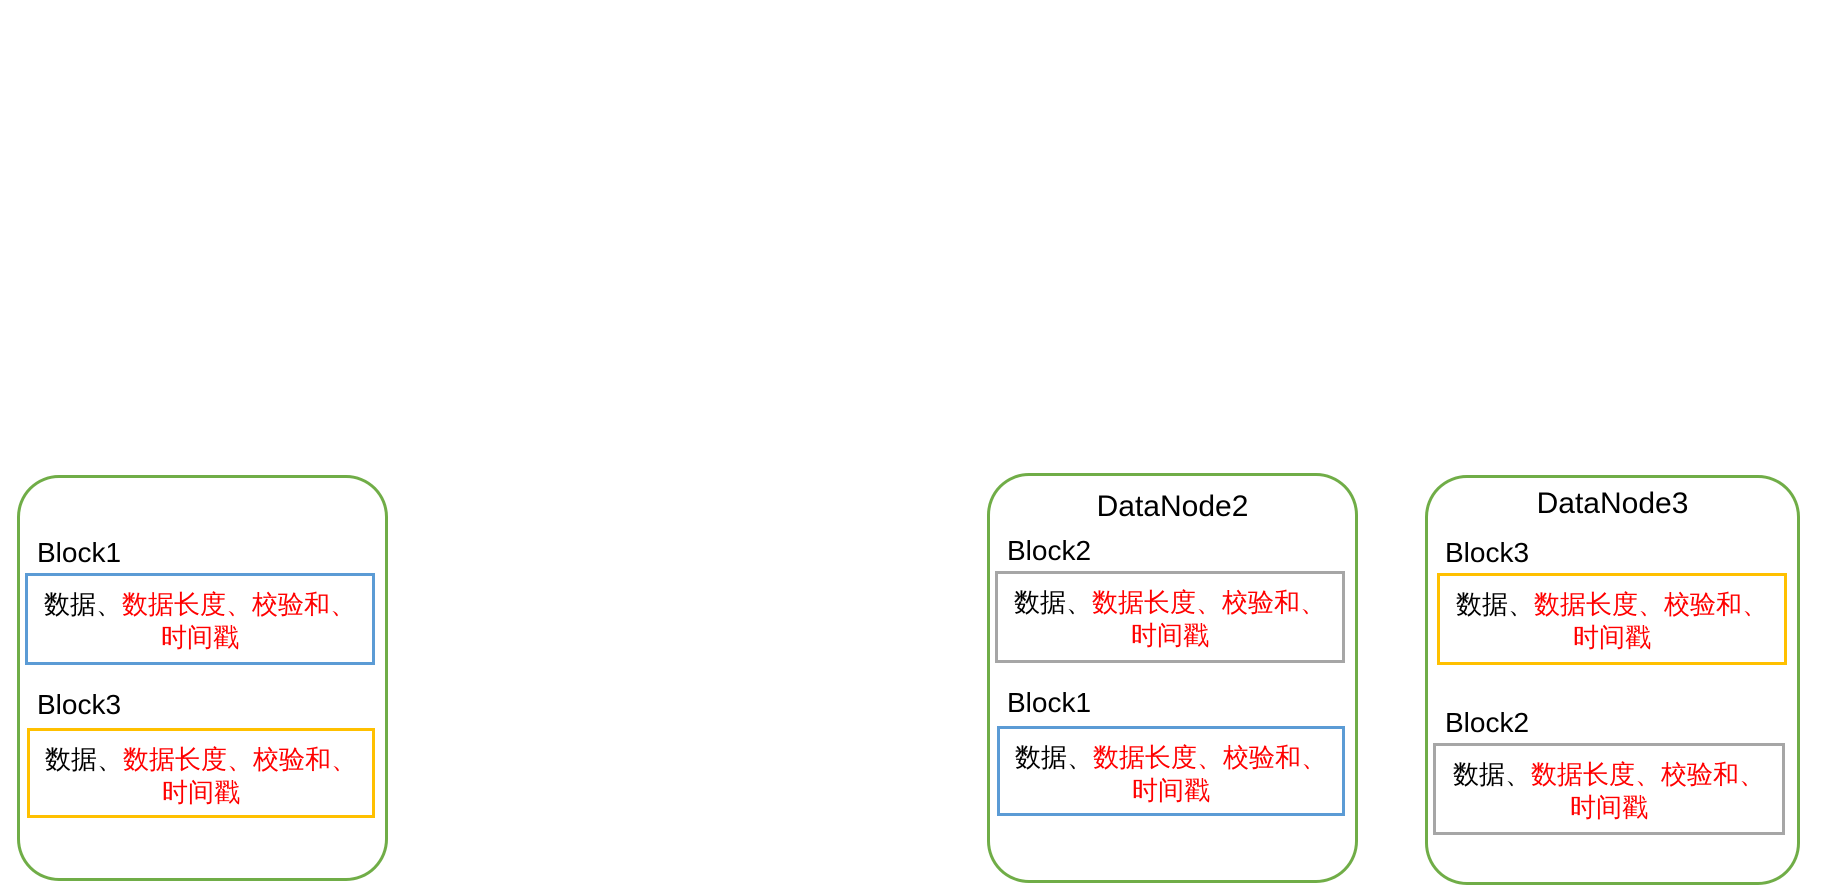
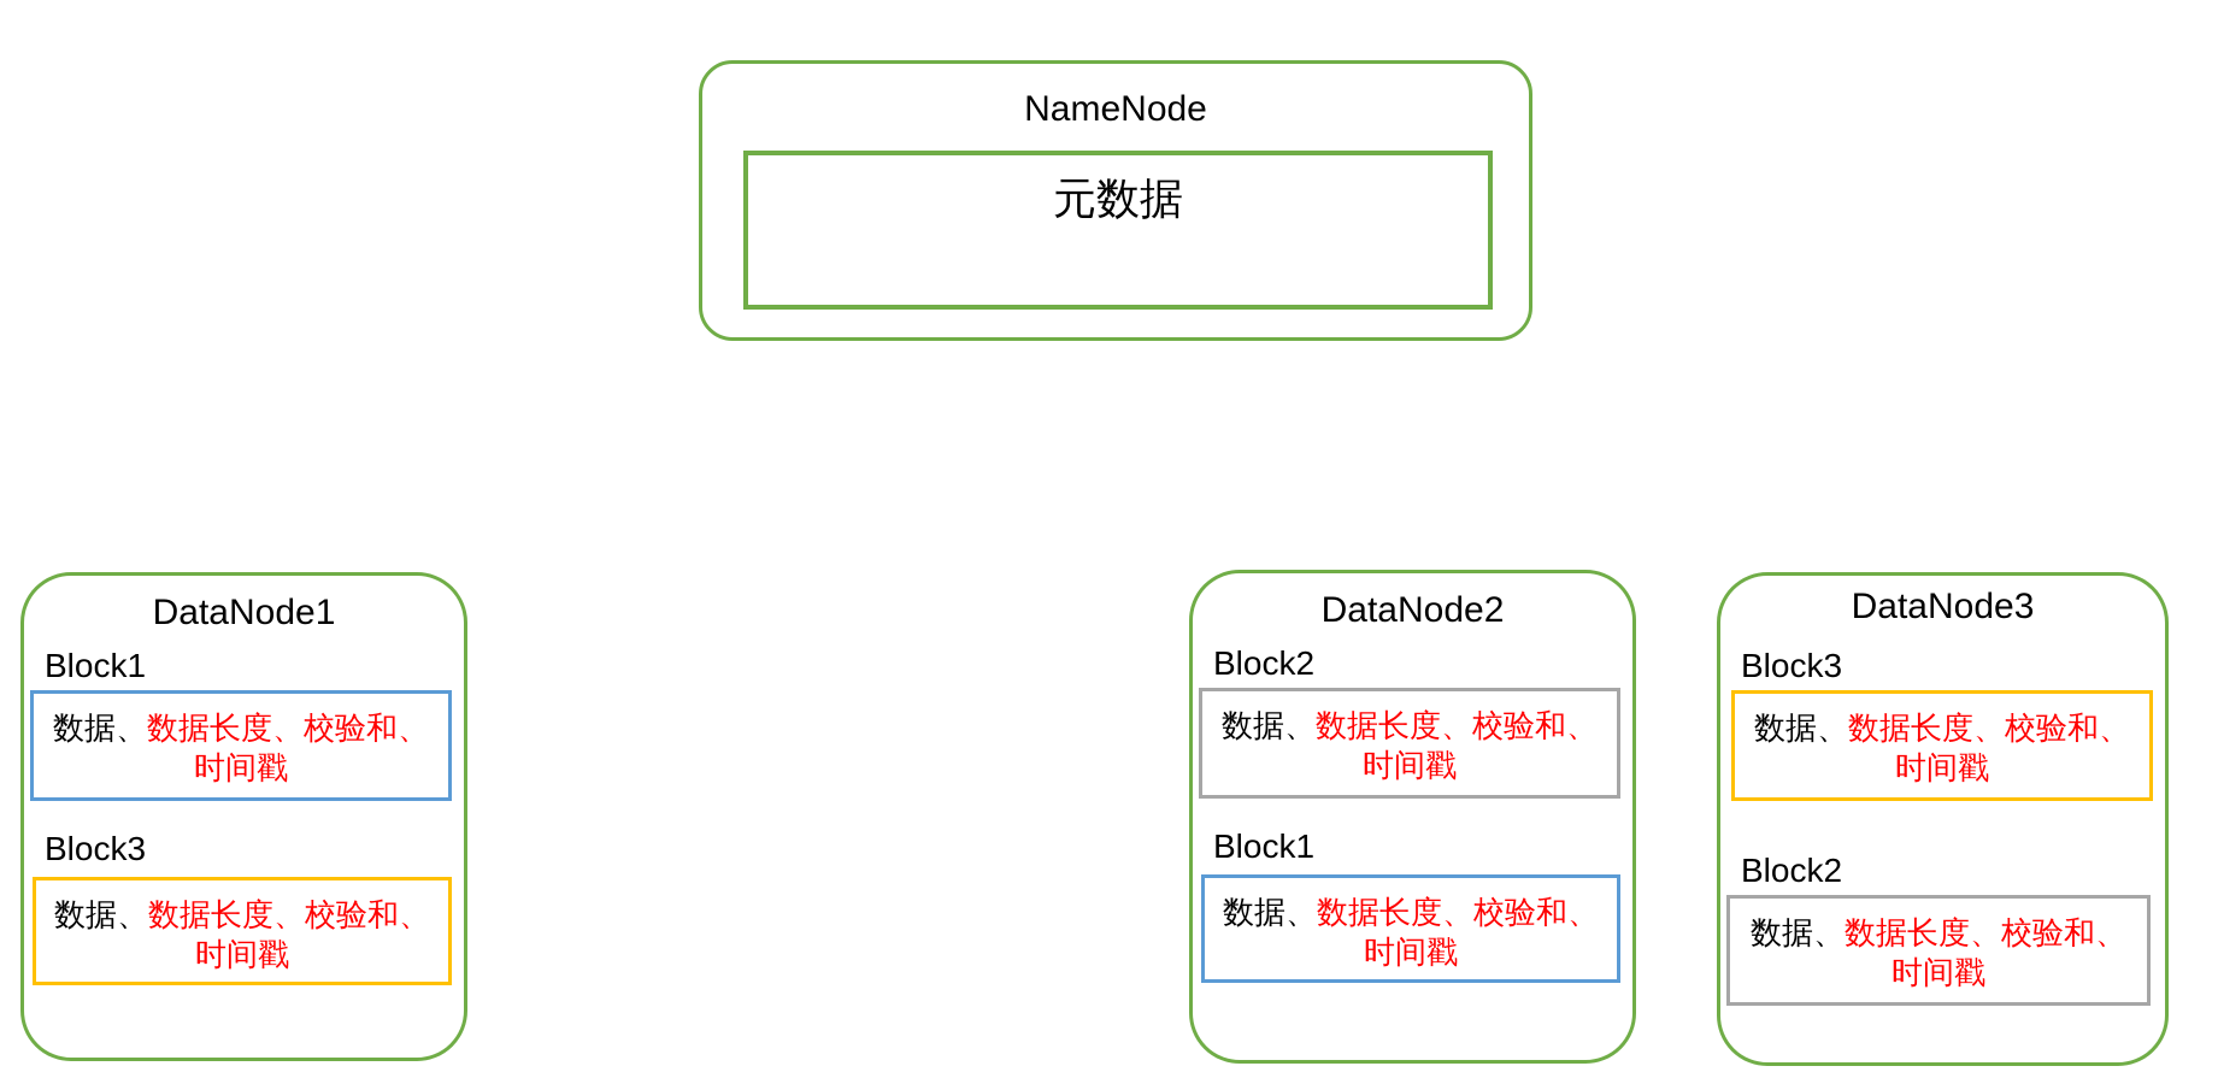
+ NameNode
+ 元数据
+ DataNode1
  Block1
  数据、数据长度、校验和、
  时间戳
  Block3
  数据、数据长度、校验和、
  时间戳
  DataNode2
  Block2
  数据、数据长度、校验和、
  时间戳
  Block1
  数据、数据长度、校验和、
  时间戳
  DataNode3
  Block3
  数据、数据长度、校验和、
  时间戳
  Block2
  数据、数据长度、校验和、
  时间戳
